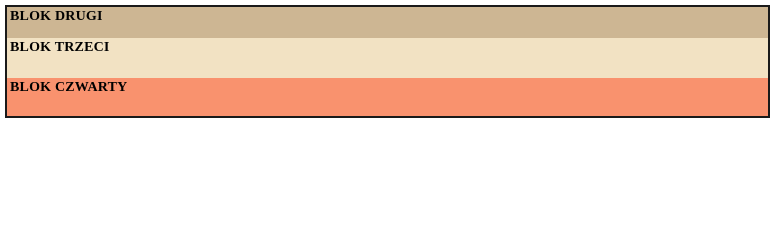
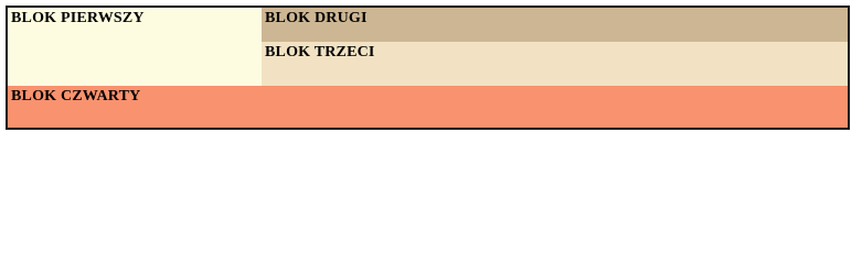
+ BLOK PIERWSZY
  BLOK DRUGI
  BLOK TRZECI
  BLOK CZWARTY
